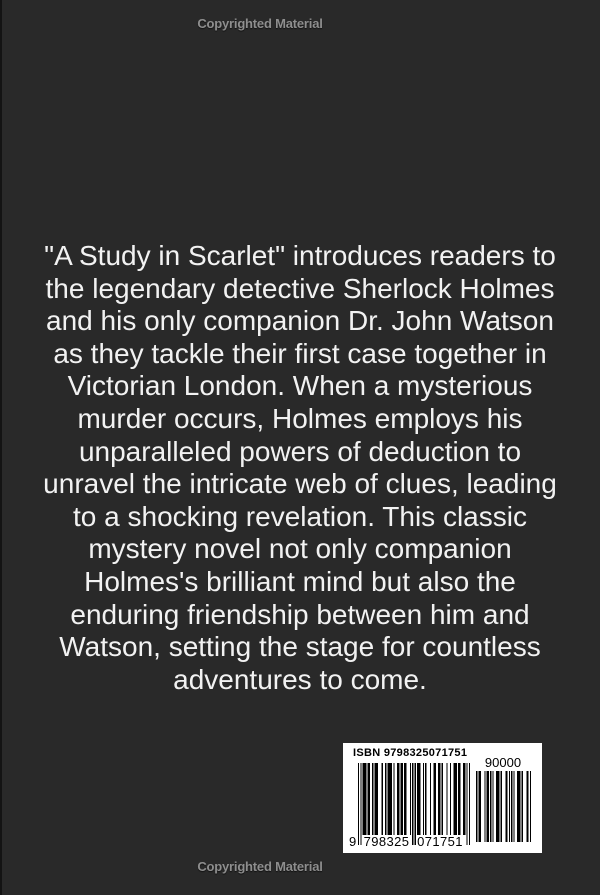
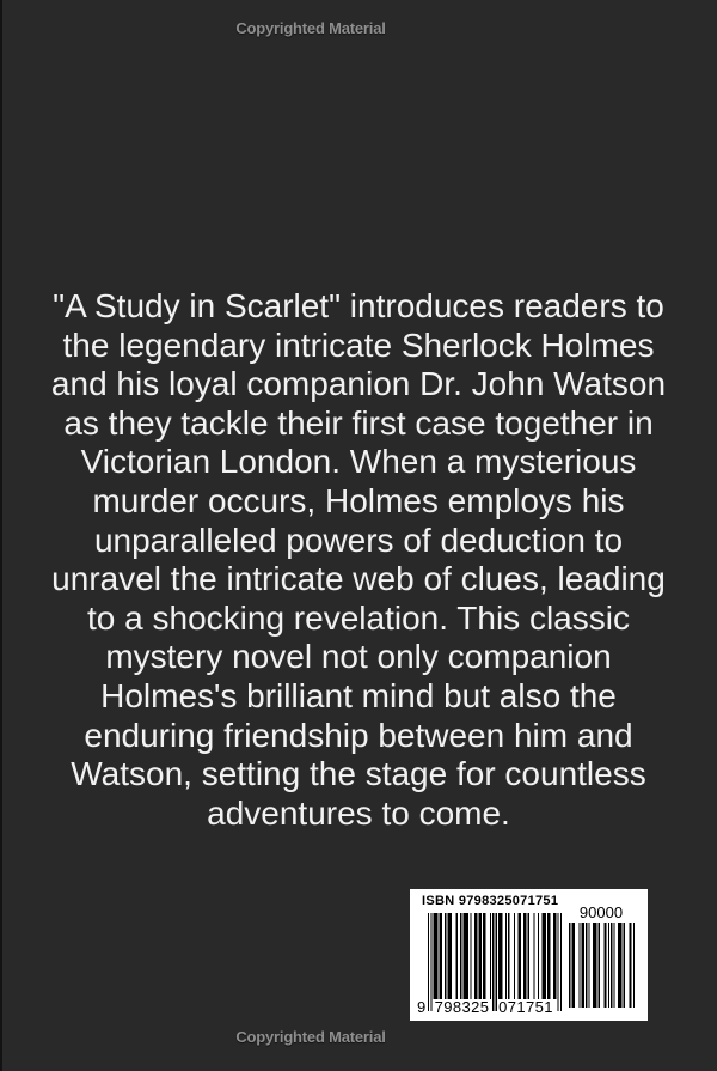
  Copyrighted Material
  "A Study in Scarlet" introduces readers to
- the legendary detective Sherlock Holmes
+ the legendary intricate Sherlock Holmes
- and his only companion Dr. John Watson
+ and his loyal companion Dr. John Watson
  as they tackle their first case together in
  Victorian London. When a mysterious
  murder occurs, Holmes employs his
  unparalleled powers of deduction to
  unravel the intricate web of clues, leading
  to a shocking revelation. This classic
  mystery novel not only companion
  Holmes's brilliant mind but also the
  enduring friendship between him and
  Watson, setting the stage for countless
  adventures to come.
  ISBN 9798325071751
  9
  798325
  071751
  90000
  Copyrighted Material
